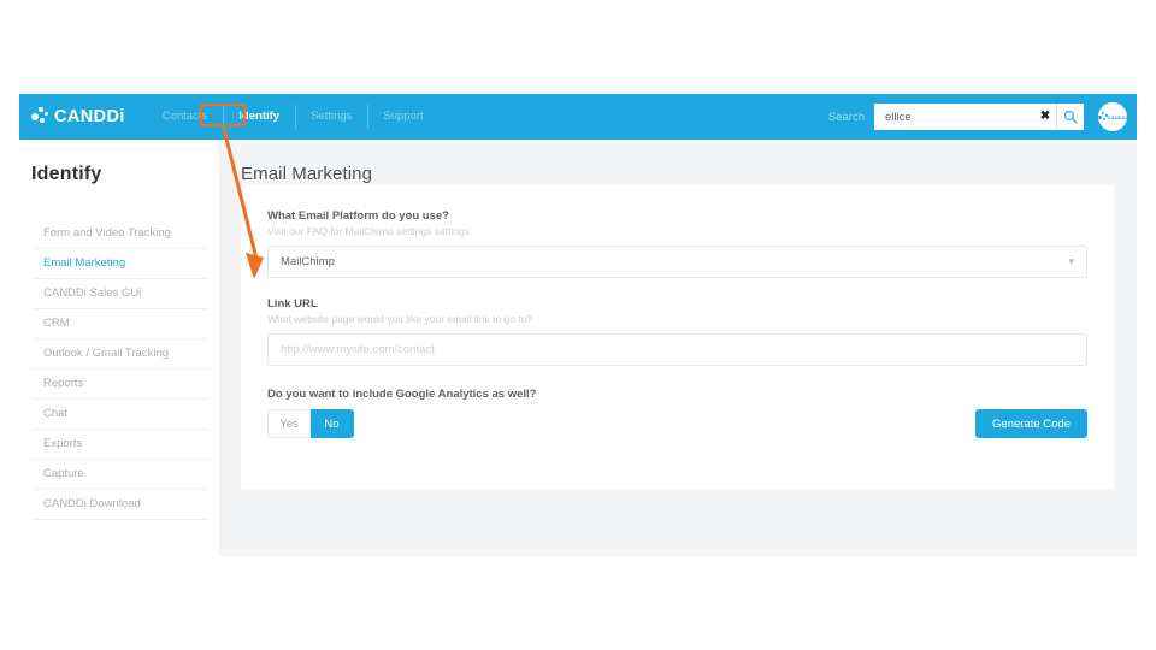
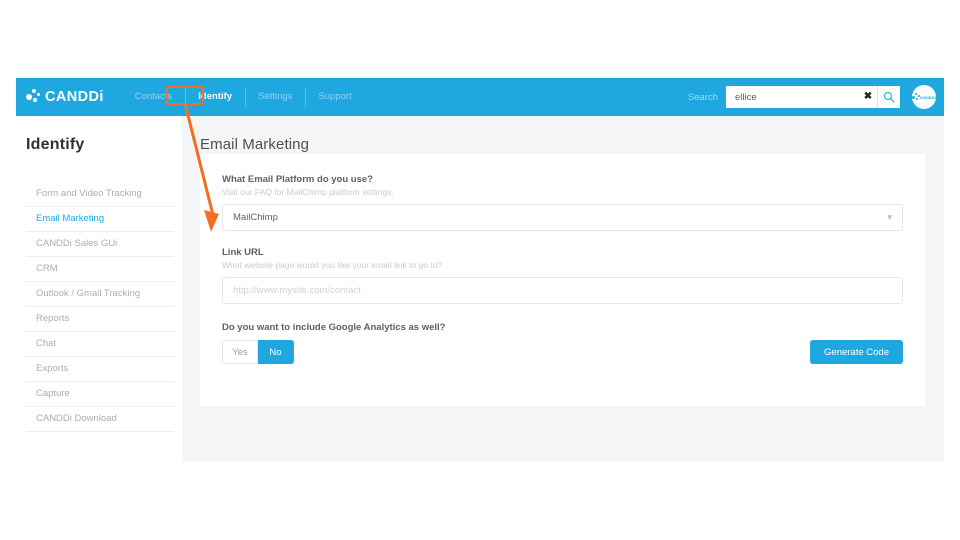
  CANDDi
  Contacts
  Identify
  Settings
  Support
  Search
  ellice
  ✖
  Identify
  Form and Video Tracking
  Email Marketing
  CANDDi Sales GUi
  CRM
  Outlook / Gmail Tracking
  Reports
  Chat
  Exports
  Capture
  CANDDi Download
  Email Marketing
  What Email Platform do you use?
- Visit our FAQ for MailChimp settings settings.
+ Visit our FAQ for MailChimp platform settings.
  MailChimp
  ▾
  Link URL
  What website page would you like your email link to go to?
  http://www.mysite.com/contact
  Do you want to include Google Analytics as well?
  Yes
  No
  Generate Code
